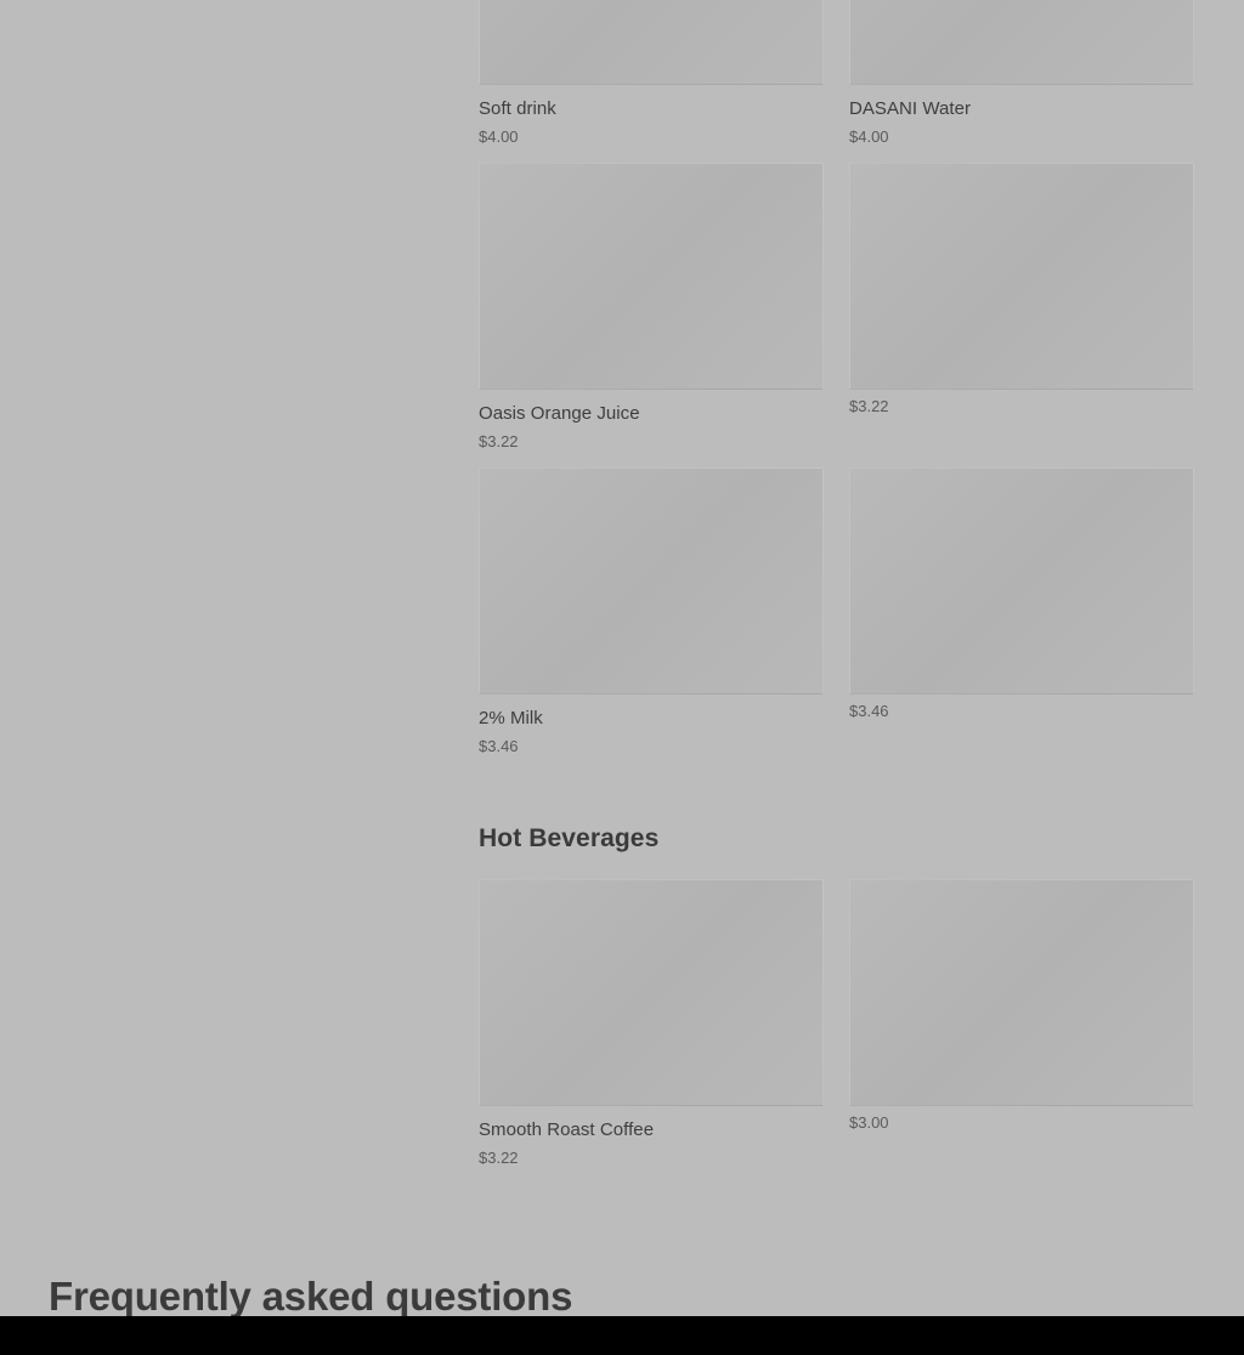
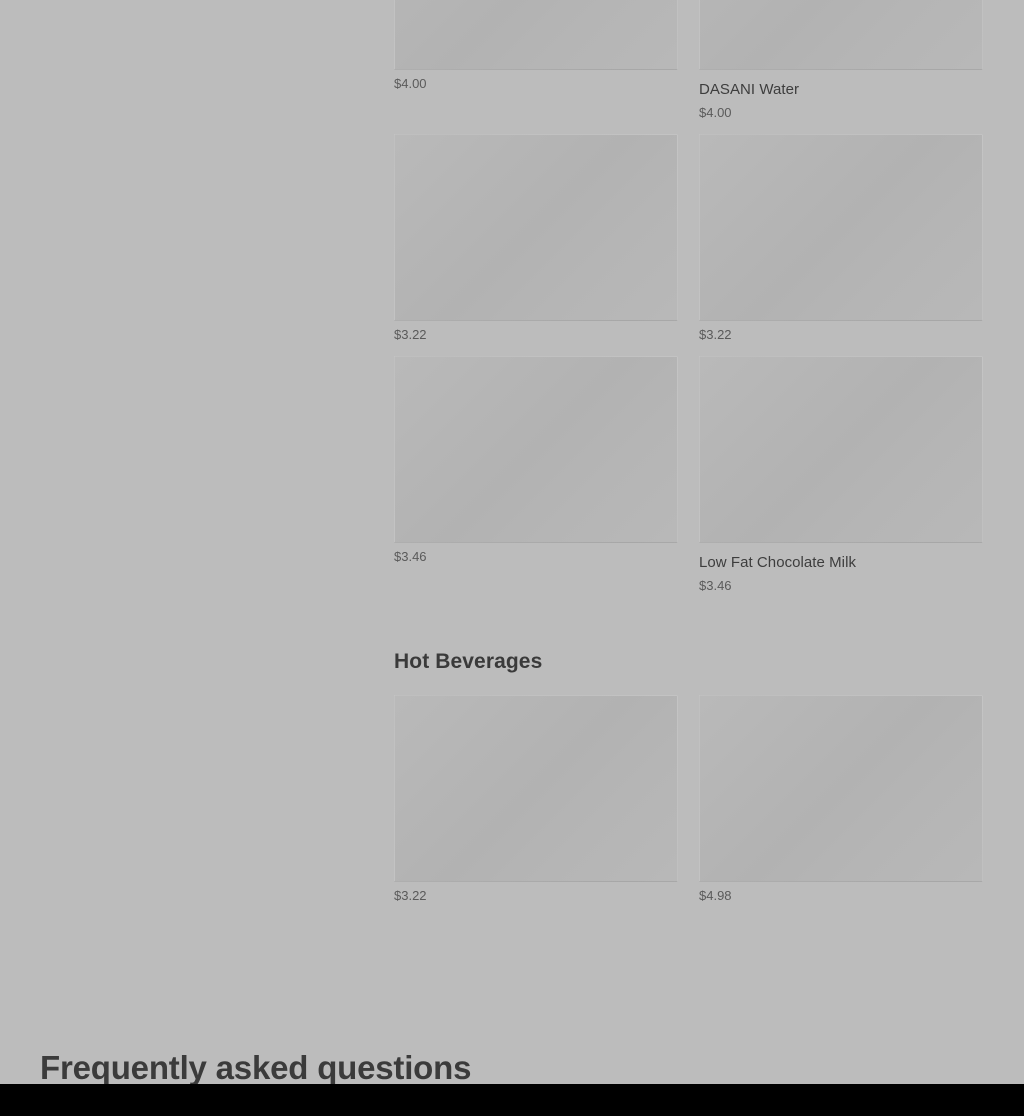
- Soft drink
  $4.00
  DASANI Water
  $4.00
- Oasis Orange Juice
  $3.22
  $3.22
- 2% Milk
  $3.46
+ Low Fat Chocolate Milk
  $3.46
  Hot Beverages
- Smooth Roast Coffee
  $3.22
- $3.00
+ $4.98
  Frequently asked questions
